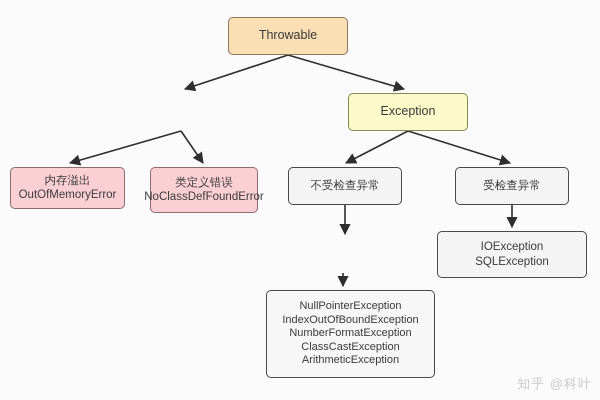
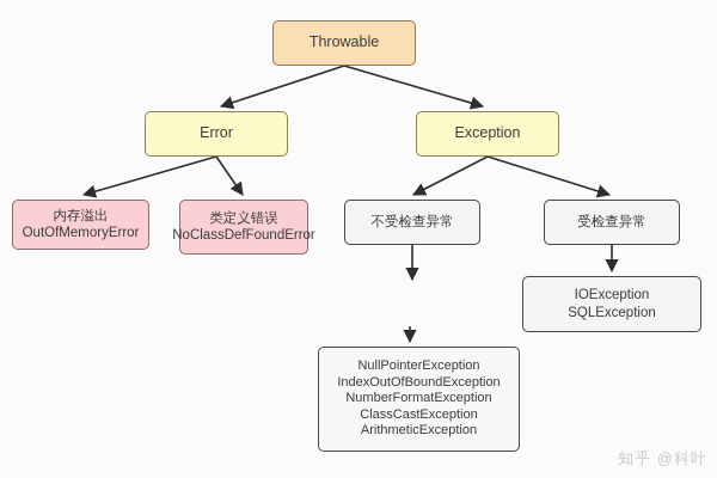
  Throwable
+ Error
  Exception
  内存溢出
  OutOfMemoryError
  类定义错误
  NoClassDefFoundError
  不受检查异常
  受检查异常
  IOException
  SQLException
  NullPointerException
  IndexOutOfBoundException
  NumberFormatException
  ClassCastException
  ArithmeticException
  知乎 @科叶
